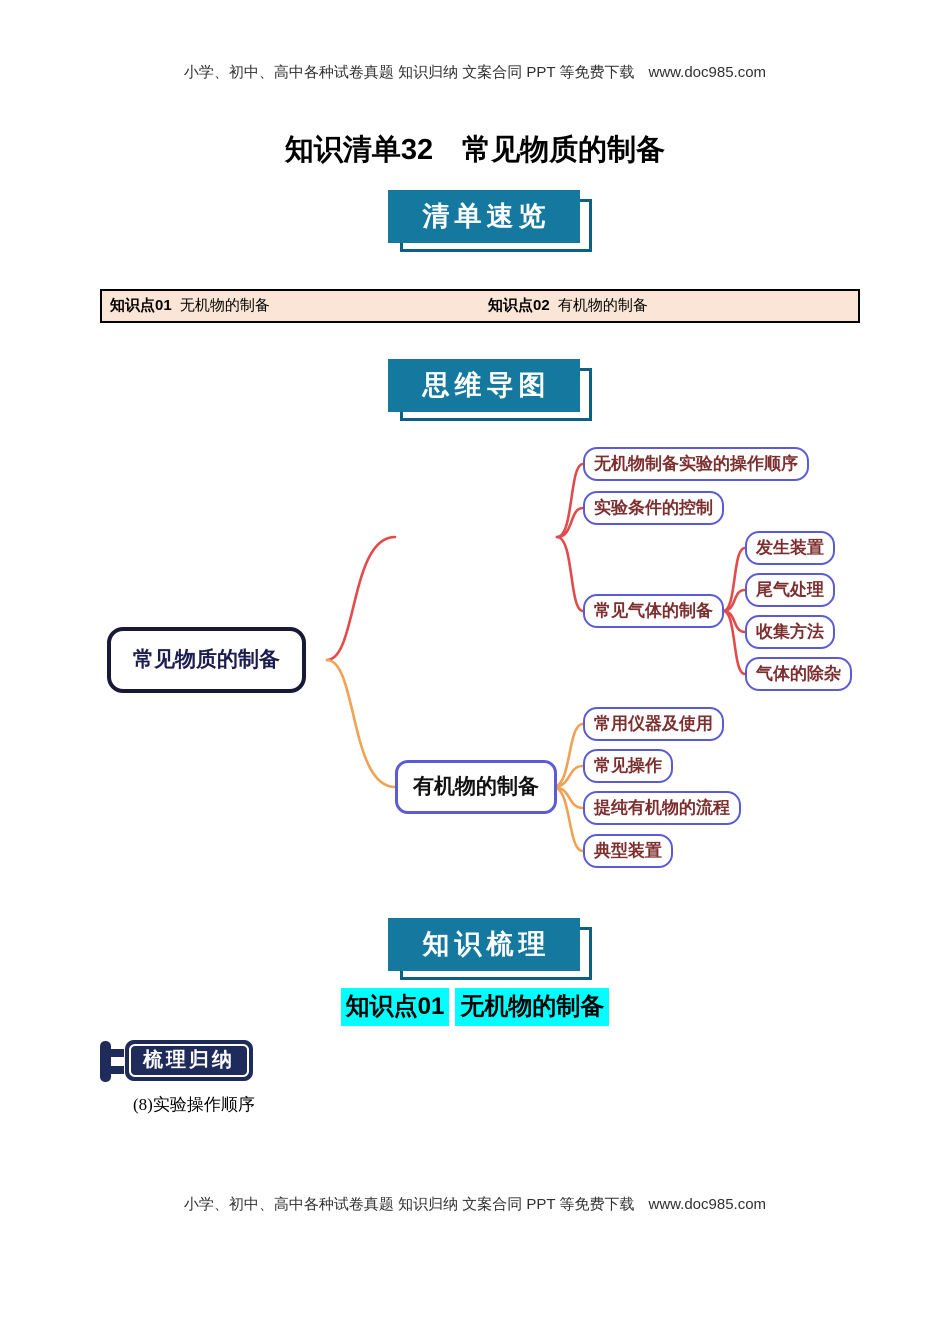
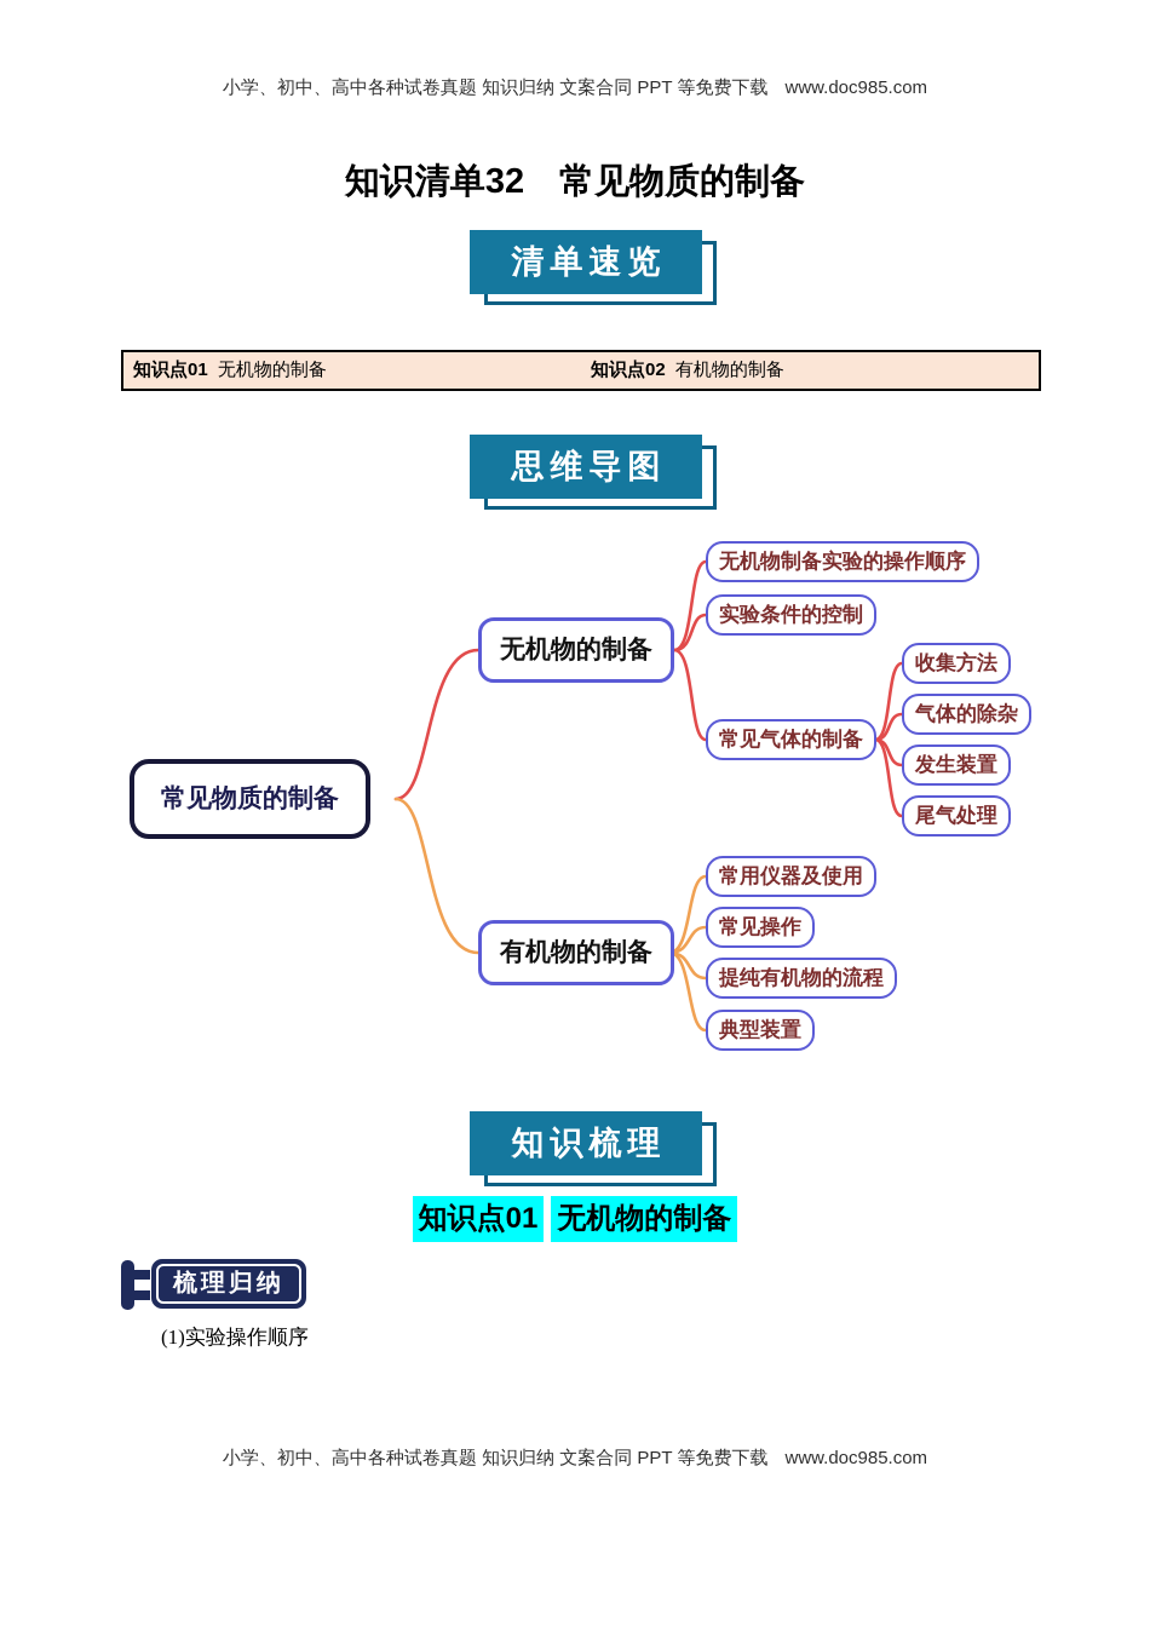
  小学、初中、高中各种试卷真题 知识归纳 文案合同 PPT 等免费下载 www.doc985.com
  知识清单32 常见物质的制备
  清单速览
  知识点01 无机物的制备
  知识点02 有机物的制备
  思维导图
  常见物质的制备
+ 无机物的制备
  无机物制备实验的操作顺序
  实验条件的控制
  常见气体的制备
- 发生装置
+ 收集方法
- 尾气处理
+ 气体的除杂
- 收集方法
+ 发生装置
- 气体的除杂
+ 尾气处理
  有机物的制备
  常用仪器及使用
  常见操作
  提纯有机物的流程
  典型装置
  知识梳理
  知识点01 无机物的制备
  梳理归纳
- (8)实验操作顺序
+ (1)实验操作顺序
  小学、初中、高中各种试卷真题 知识归纳 文案合同 PPT 等免费下载 www.doc985.com
